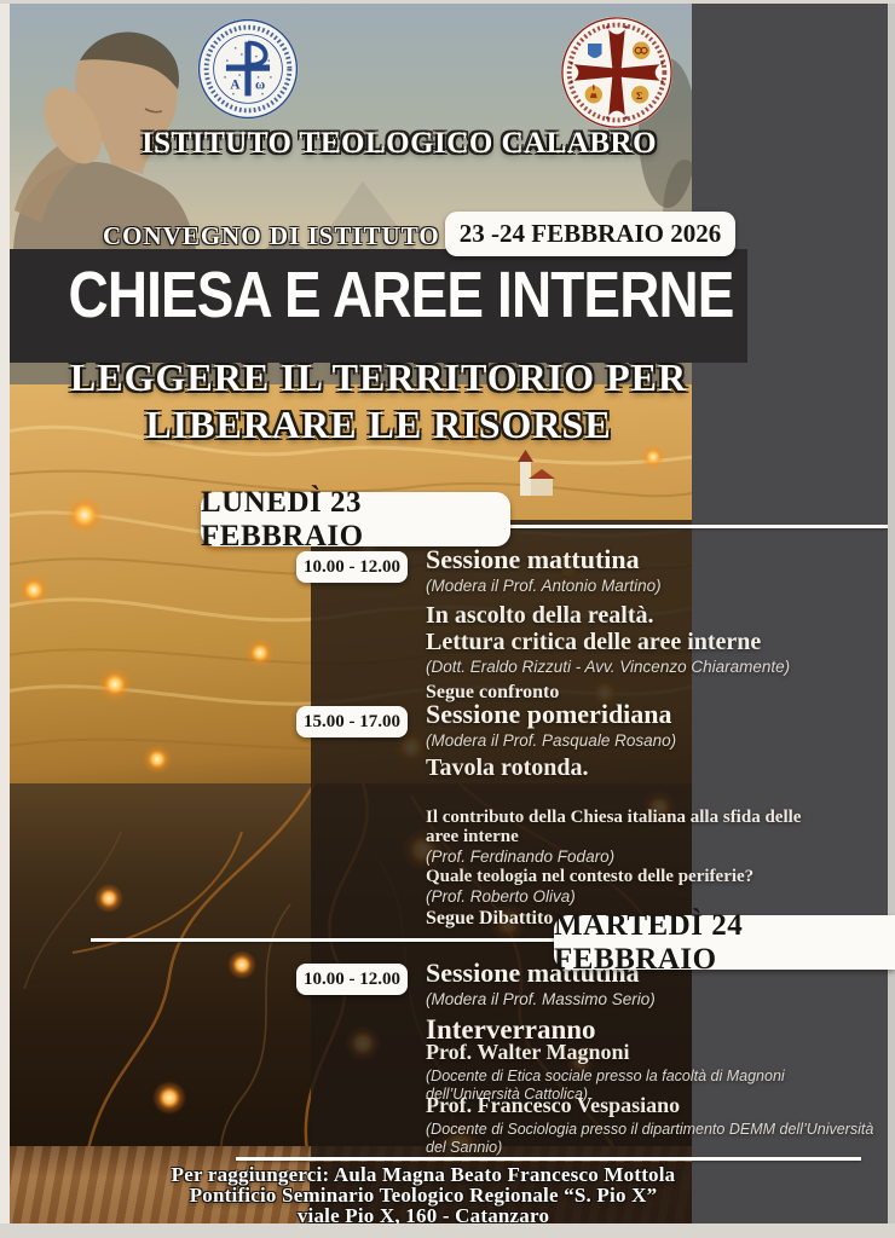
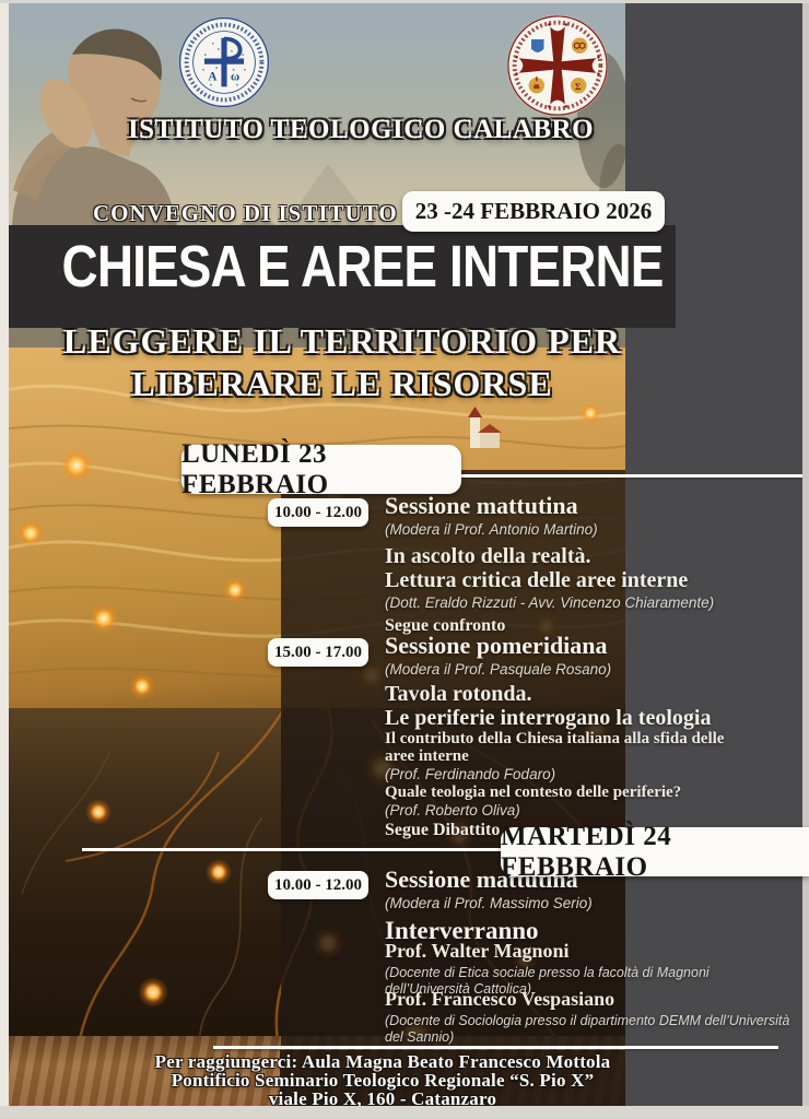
  A
  ω
  Σ
  ISTITUTO TEOLOGICO CALABRO
  CONVEGNO DI ISTITUTO
  23 -24 FEBBRAIO 2026
  CHIESA E AREE INTERNE
  LEGGERE IL TERRITORIO PER
  LIBERARE LE RISORSE
  LUNEDÌ 23 FEBBRAIO
  10.00 - 12.00
  Sessione mattutina
  (Modera il Prof. Antonio Martino)
  In ascolto della realtà.
  Lettura critica delle aree interne
  (Dott. Eraldo Rizzuti - Avv. Vincenzo Chiaramente)
  Segue confronto
  15.00 - 17.00
  Sessione pomeridiana
  (Modera il Prof. Pasquale Rosano)
  Tavola rotonda.
+ Le periferie interrogano la teologia
  Il contributo della Chiesa italiana alla sfida delle aree interne
  (Prof. Ferdinando Fodaro)
  Quale teologia nel contesto delle periferie?
  (Prof. Roberto Oliva)
  Segue Dibattito
  MARTEDÌ 24 FEBBRAIO
  10.00 - 12.00
  Sessione mattutina
  (Modera il Prof. Massimo Serio)
  Interverranno
  Prof. Walter Magnoni
  (Docente di Etica sociale presso la facoltà di Magnoni dell’Università Cattolica)
  Prof. Francesco Vespasiano
  (Docente di Sociologia presso il dipartimento DEMM dell’Università del Sannio)
  Per raggiungerci: Aula Magna Beato Francesco Mottola
  Pontificio Seminario Teologico Regionale “S. Pio X”
  viale Pio X, 160 - Catanzaro
